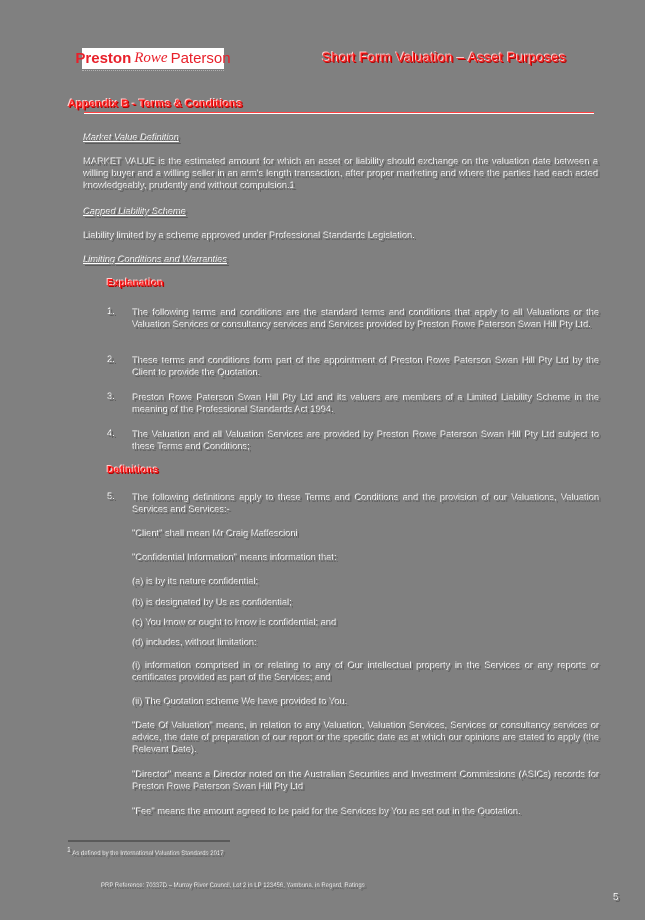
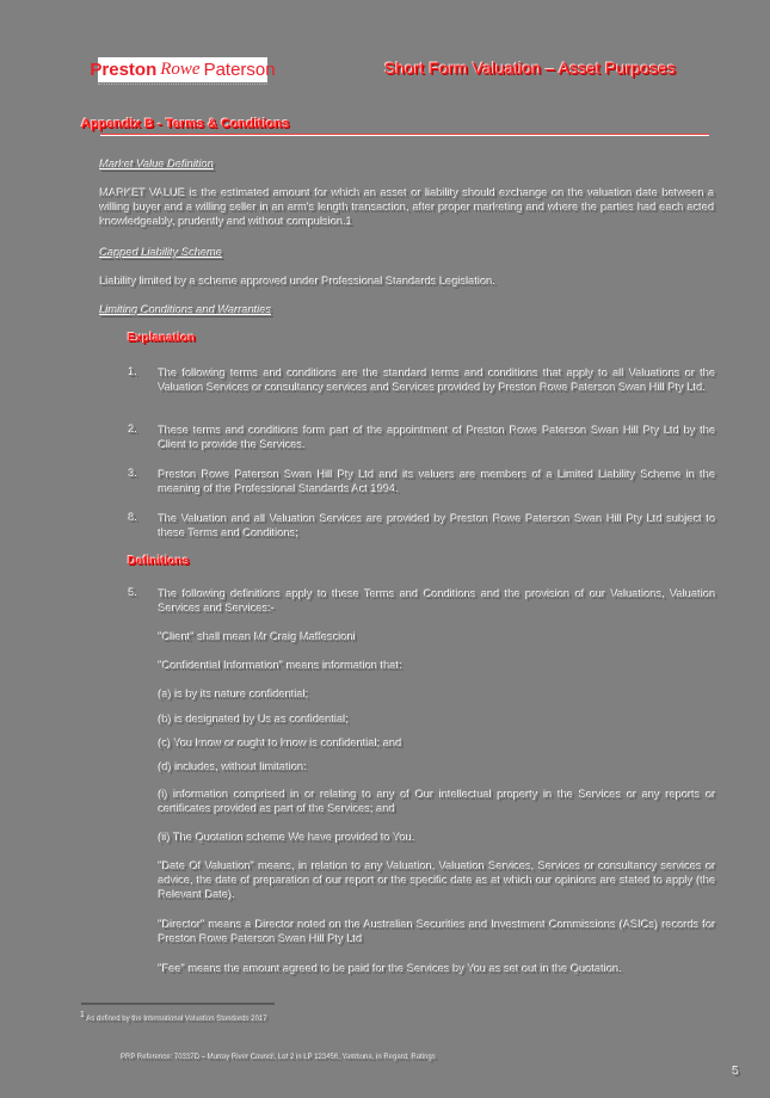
  Preston
  Rowe
  Paterson
  Short Form Valuation – Asset Purposes
  Appendix B - Terms & Conditions
  Market Value Definition
  MARKET VALUE is the estimated amount for which an asset or liability should exchange on the valuation date between a willing buyer and a willing seller in an arm's length transaction, after proper marketing and where the parties had each acted knowledgeably, prudently and without compulsion.1
  Capped Liability Scheme
  Liability limited by a scheme approved under Professional Standards Legislation.
  Limiting Conditions and Warranties
  Explanation
  1.
  The following terms and conditions are the standard terms and conditions that apply to all Valuations or the Valuation Services or consultancy services and Services provided by Preston Rowe Paterson Swan Hill Pty Ltd.
  2.
- These terms and conditions form part of the appointment of Preston Rowe Paterson Swan Hill Pty Ltd by the Client to provide the Quotation.
+ These terms and conditions form part of the appointment of Preston Rowe Paterson Swan Hill Pty Ltd by the Client to provide the Services.
  3.
  Preston Rowe Paterson Swan Hill Pty Ltd and its valuers are members of a Limited Liability Scheme in the meaning of the Professional Standards Act 1994.
- 4.
+ 8.
  The Valuation and all Valuation Services are provided by Preston Rowe Paterson Swan Hill Pty Ltd subject to these Terms and Conditions;
  Definitions
  5.
  The following definitions apply to these Terms and Conditions and the provision of our Valuations, Valuation Services and Services:-
  "Client" shall mean Mr Craig Maffescioni
  "Confidential Information" means information that:
  (a) is by its nature confidential;
  (b) is designated by Us as confidential;
  (c) You know or ought to know is confidential; and
  (d) includes, without limitation:
  (i) information comprised in or relating to any of Our intellectual property in the Services or any reports or certificates provided as part of the Services; and
  (ii) The Quotation scheme We have provided to You.
  "Date Of Valuation" means, in relation to any Valuation, Valuation Services, Services or consultancy services or advice, the date of preparation of our report or the specific date as at which our opinions are stated to apply (the Relevant Date).
  "Director" means a Director noted on the Australian Securities and Investment Commissions (ASICs) records for Preston Rowe Paterson Swan Hill Pty Ltd
  "Fee" means the amount agreed to be paid for the Services by You as set out in the Quotation.
  5
